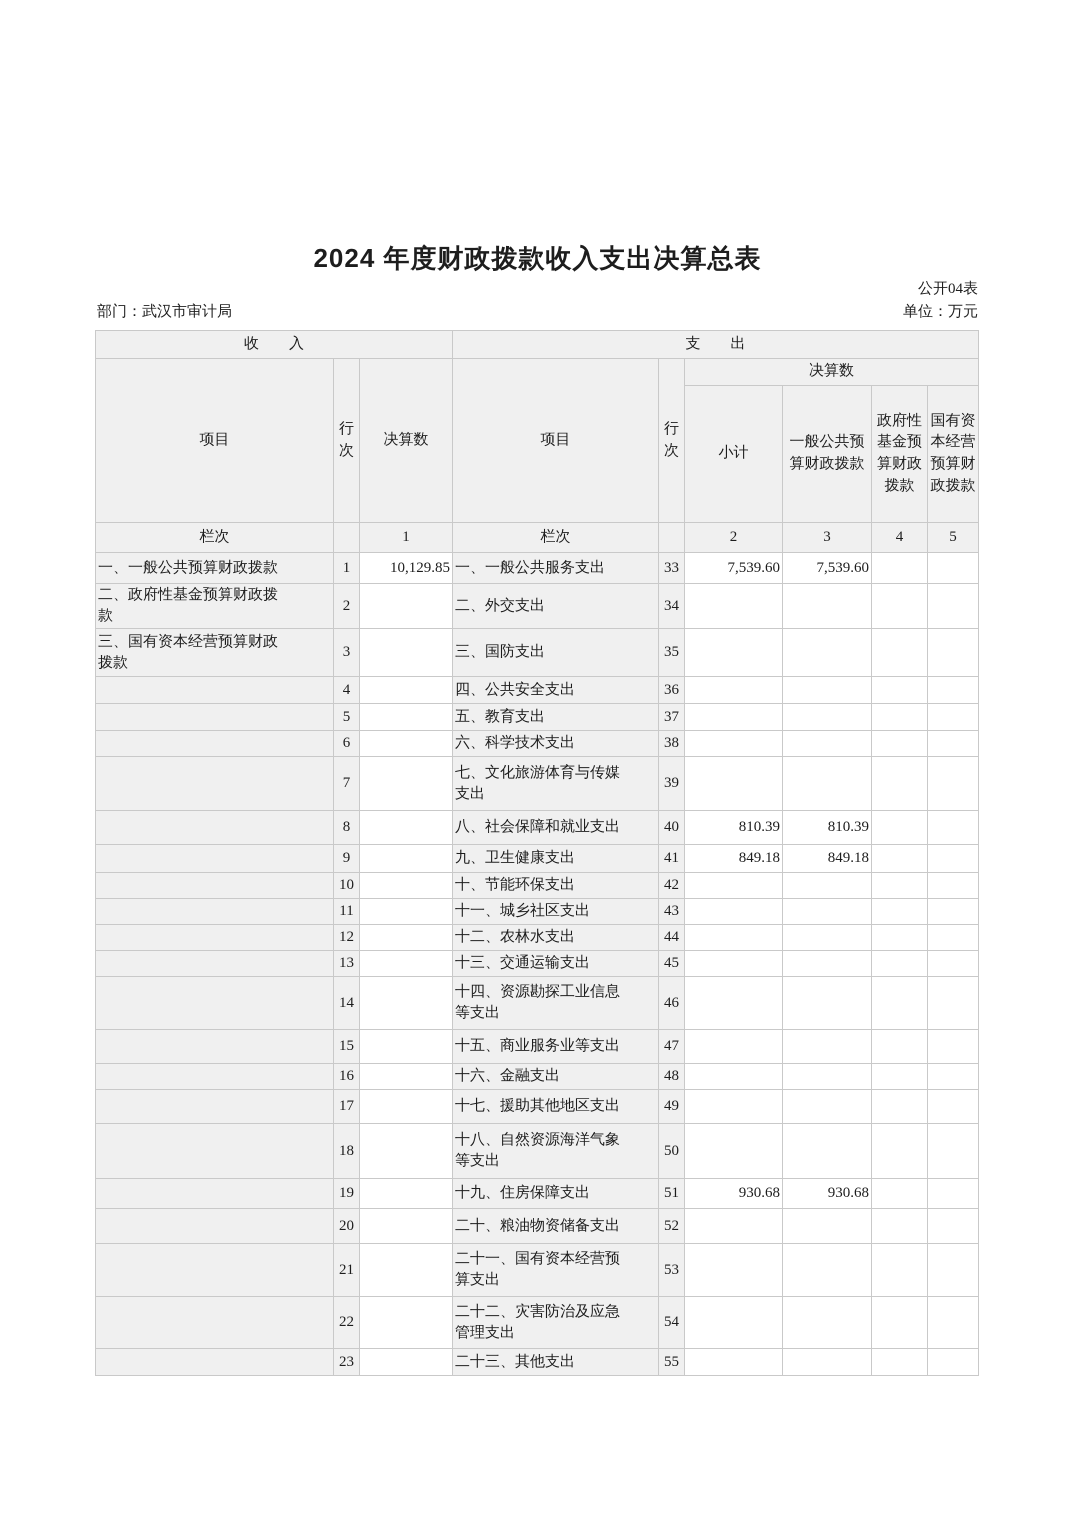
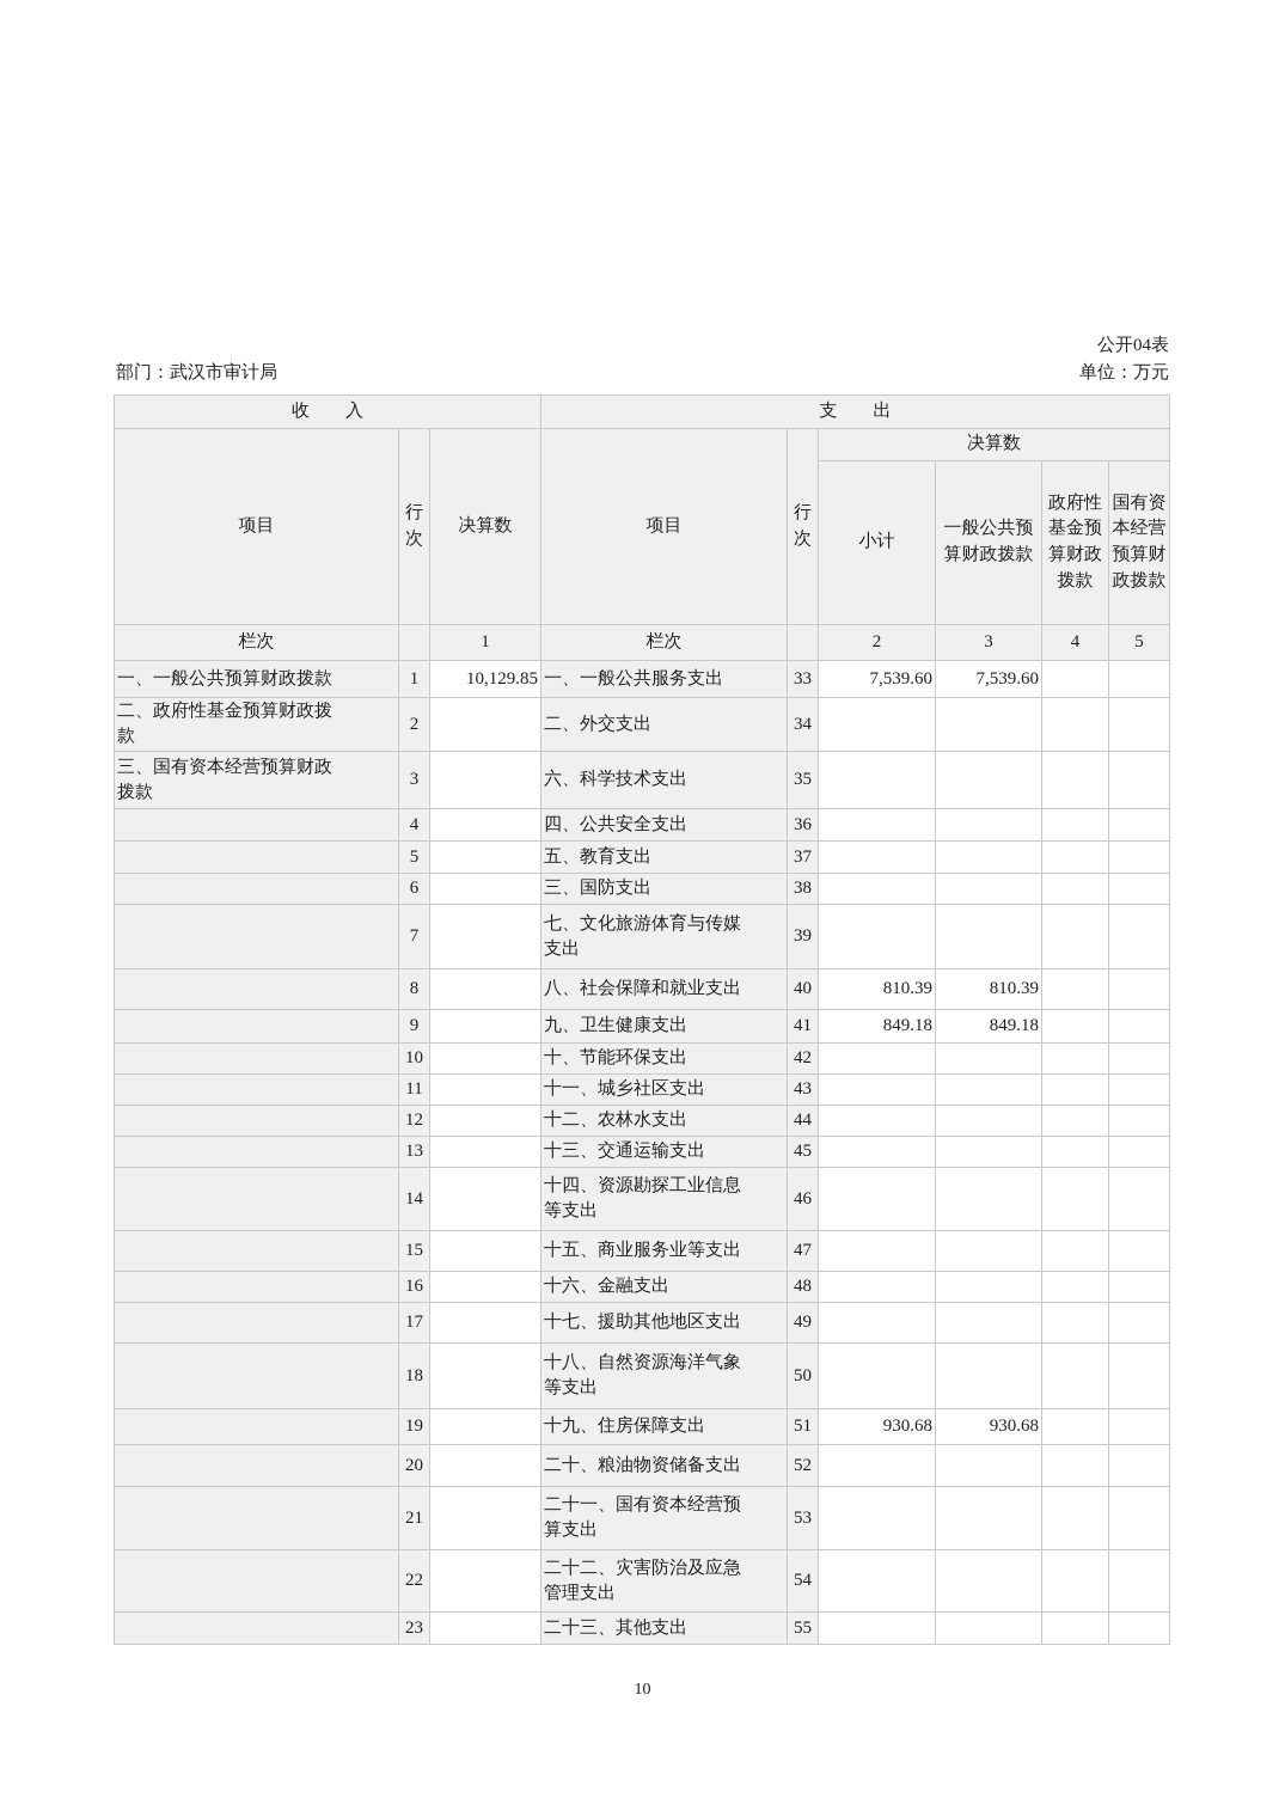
- 2024 年度财政拨款收入支出决算总表
  公开04表
  部门：武汉市审计局
  单位：万元
  收 入	支 出
  项目	行次	决算数	项目	行次	决算数
  小计	一般公共预算财政拨款	政府性基金预算财政拨款	国有资本经营预算财政拨款
  栏次		1	栏次		2	3	4	5
  一、一般公共预算财政拨款	1	10,129.85	一、一般公共服务支出	33	7,539.60	7,539.60
  二、政府性基金预算财政拨款	2		二、外交支出	34
- 三、国有资本经营预算财政拨款	3		三、国防支出	35
+ 三、国有资本经营预算财政拨款	3		六、科学技术支出	35
  	4		四、公共安全支出	36
  	5		五、教育支出	37
- 	6		六、科学技术支出	38
+ 	6		三、国防支出	38
  	7		七、文化旅游体育与传媒支出	39
  	8		八、社会保障和就业支出	40	810.39	810.39
  	9		九、卫生健康支出	41	849.18	849.18
  	10		十、节能环保支出	42
  	11		十一、城乡社区支出	43
  	12		十二、农林水支出	44
  	13		十三、交通运输支出	45
  	14		十四、资源勘探工业信息等支出	46
  	15		十五、商业服务业等支出	47
  	16		十六、金融支出	48
  	17		十七、援助其他地区支出	49
  	18		十八、自然资源海洋气象等支出	50
  	19		十九、住房保障支出	51	930.68	930.68
  	20		二十、粮油物资储备支出	52
  	21		二十一、国有资本经营预算支出	53
  	22		二十二、灾害防治及应急管理支出	54
  	23		二十三、其他支出	55
+ 10
